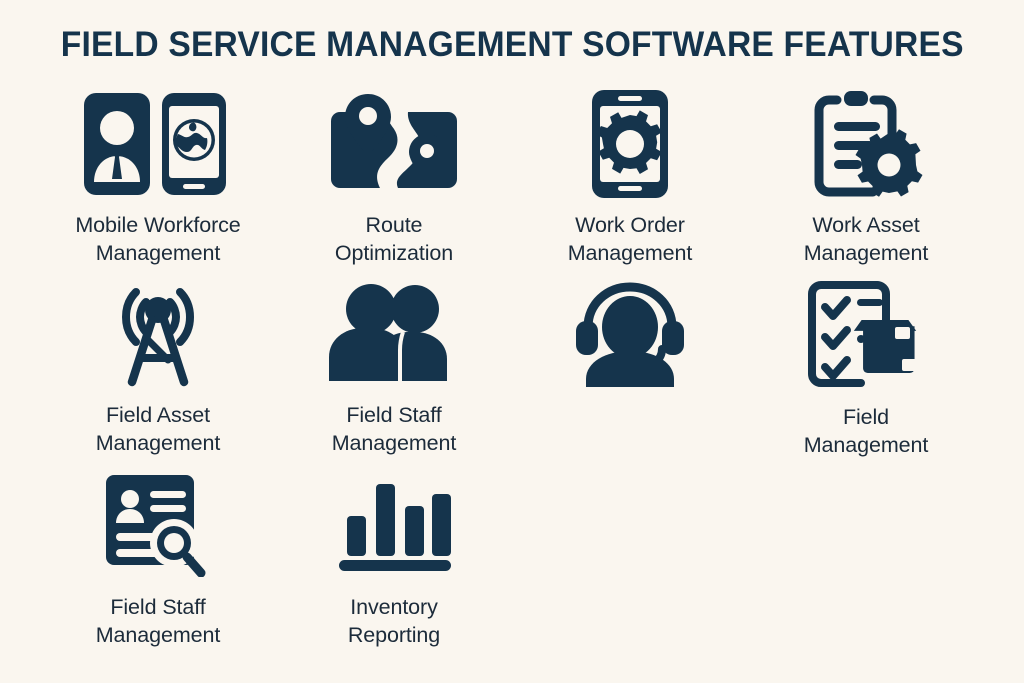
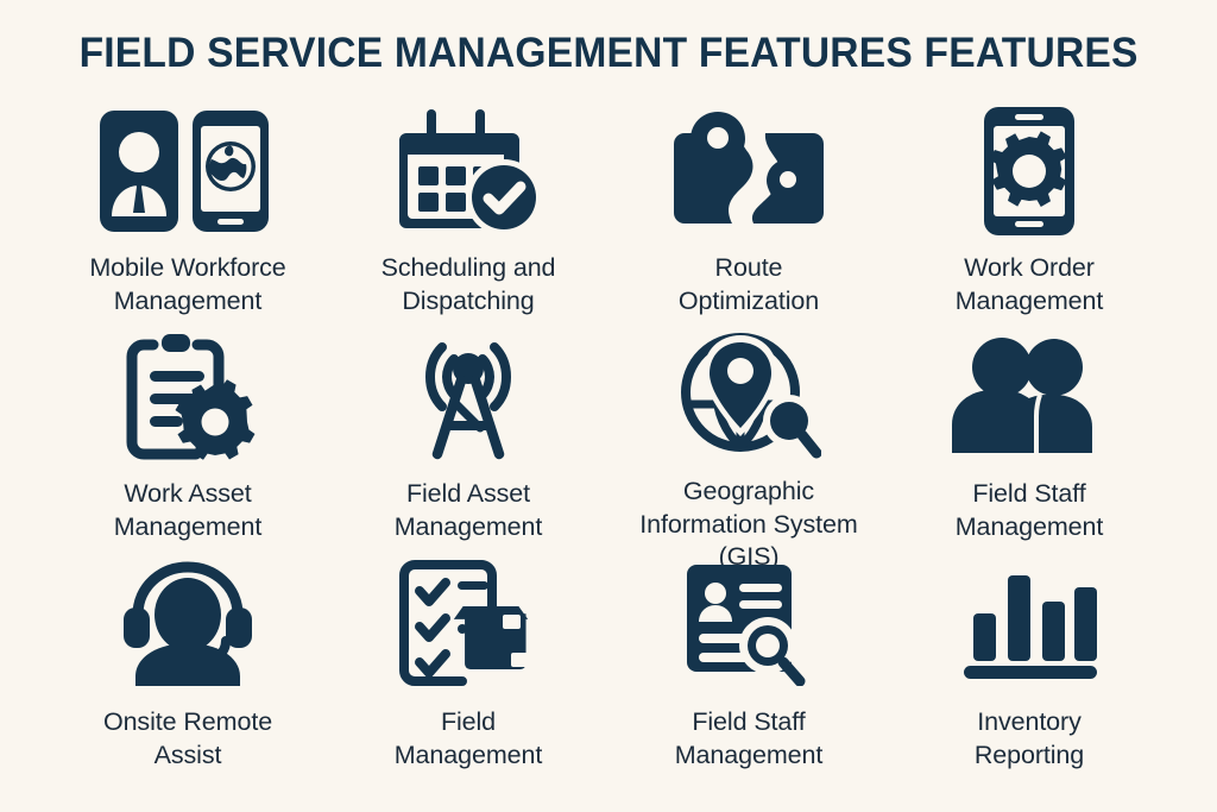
- FIELD SERVICE MANAGEMENT SOFTWARE FEATURES
+ FIELD SERVICE MANAGEMENT FEATURES FEATURES
  Mobile Workforce
  Management
+ Scheduling and
+ Dispatching
  Route
  Optimization
  Work Order
  Management
  Work Asset
  Management
  Field Asset
  Management
+ Geographic
+ Information System
+ (GIS)
  Field Staff
  Management
+ Onsite Remote
+ Assist
  Field
  Management
  Field Staff
  Management
  Inventory
  Reporting
